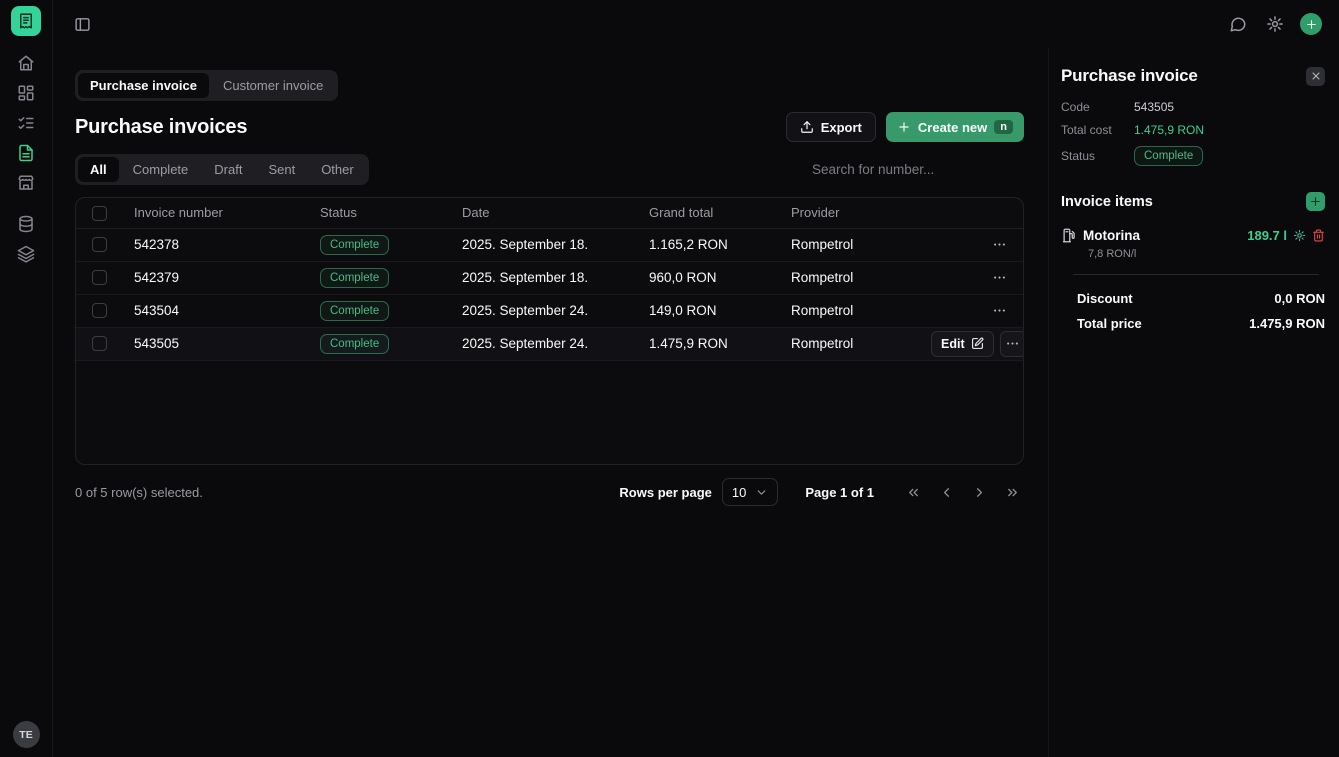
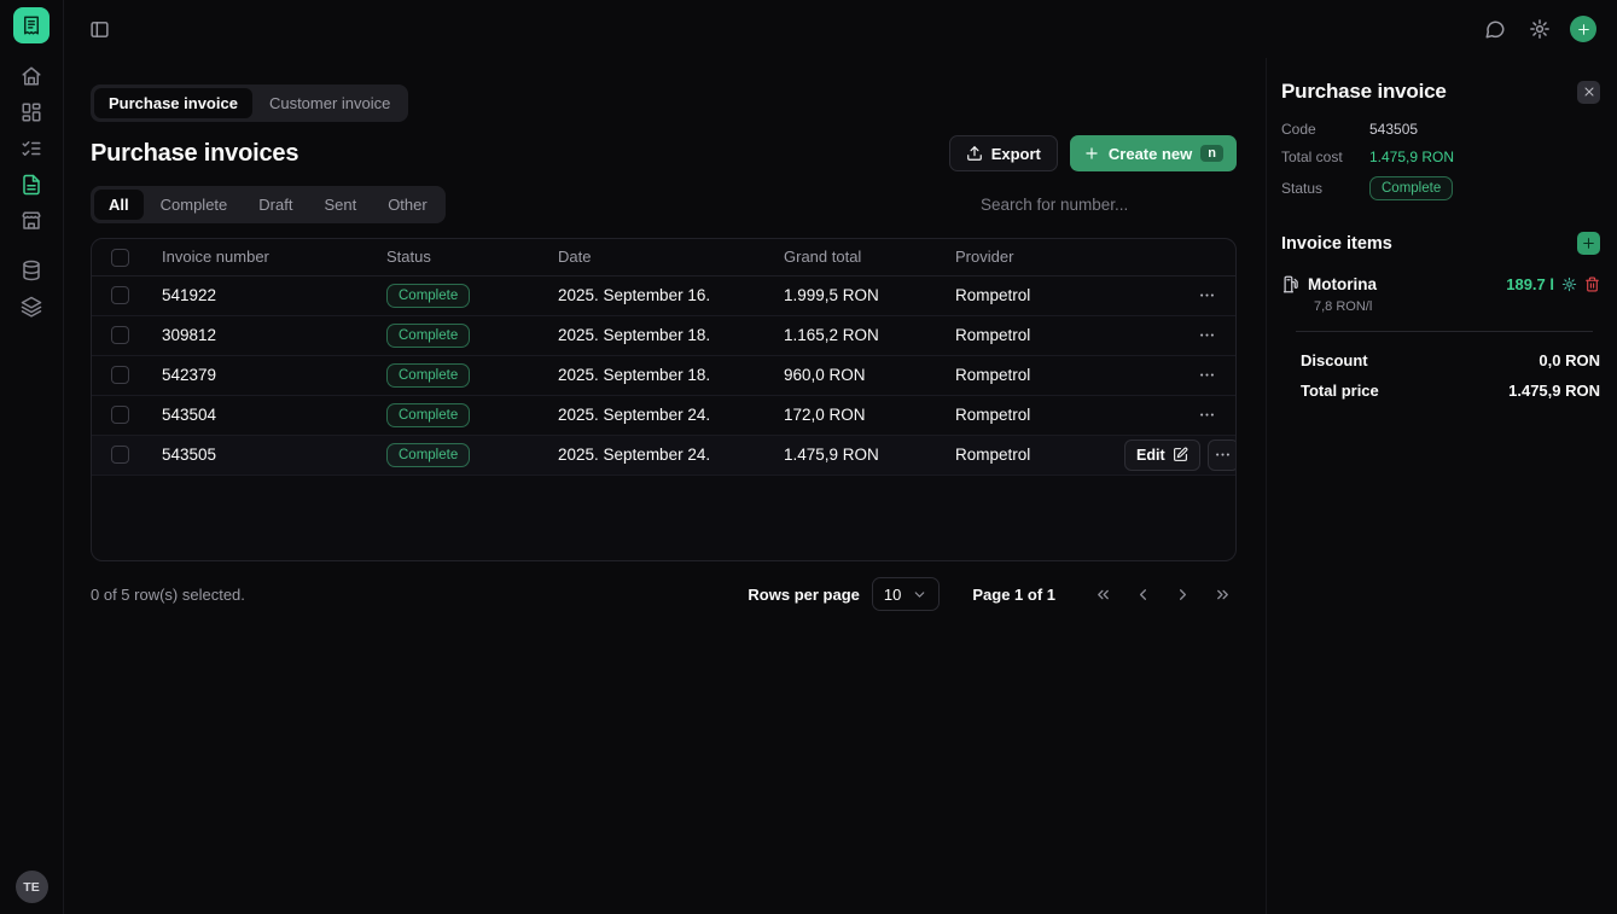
  TE
  Purchase invoice
  Customer invoice
  Purchase invoices
  Export
  Create new
  n
  All
  Complete
  Draft
  Sent
  Other
  Search for number...
  	Invoice number	Status	Date	Grand total	Provider
+ 	541922	Complete	2025. September 16.	1.999,5 RON	Rompetrol
- 	542378	Complete	2025. September 18.	1.165,2 RON	Rompetrol
+ 	309812	Complete	2025. September 18.	1.165,2 RON	Rompetrol
  	542379	Complete	2025. September 18.	960,0 RON	Rompetrol
- 	543504	Complete	2025. September 24.	149,0 RON	Rompetrol
+ 	543504	Complete	2025. September 24.	172,0 RON	Rompetrol
  	543505	Complete	2025. September 24.	1.475,9 RON	Rompetrol	Edit
  0 of 5 row(s) selected.
  Rows per page
  10
  Page 1 of 1
  Purchase invoice
  Code
  543505
  Total cost
  1.475,9 RON
  Status
  Complete
  Invoice items
  Motorina
  189.7 l
  7,8 RON/l
  Discount
  0,0 RON
  Total price
  1.475,9 RON
